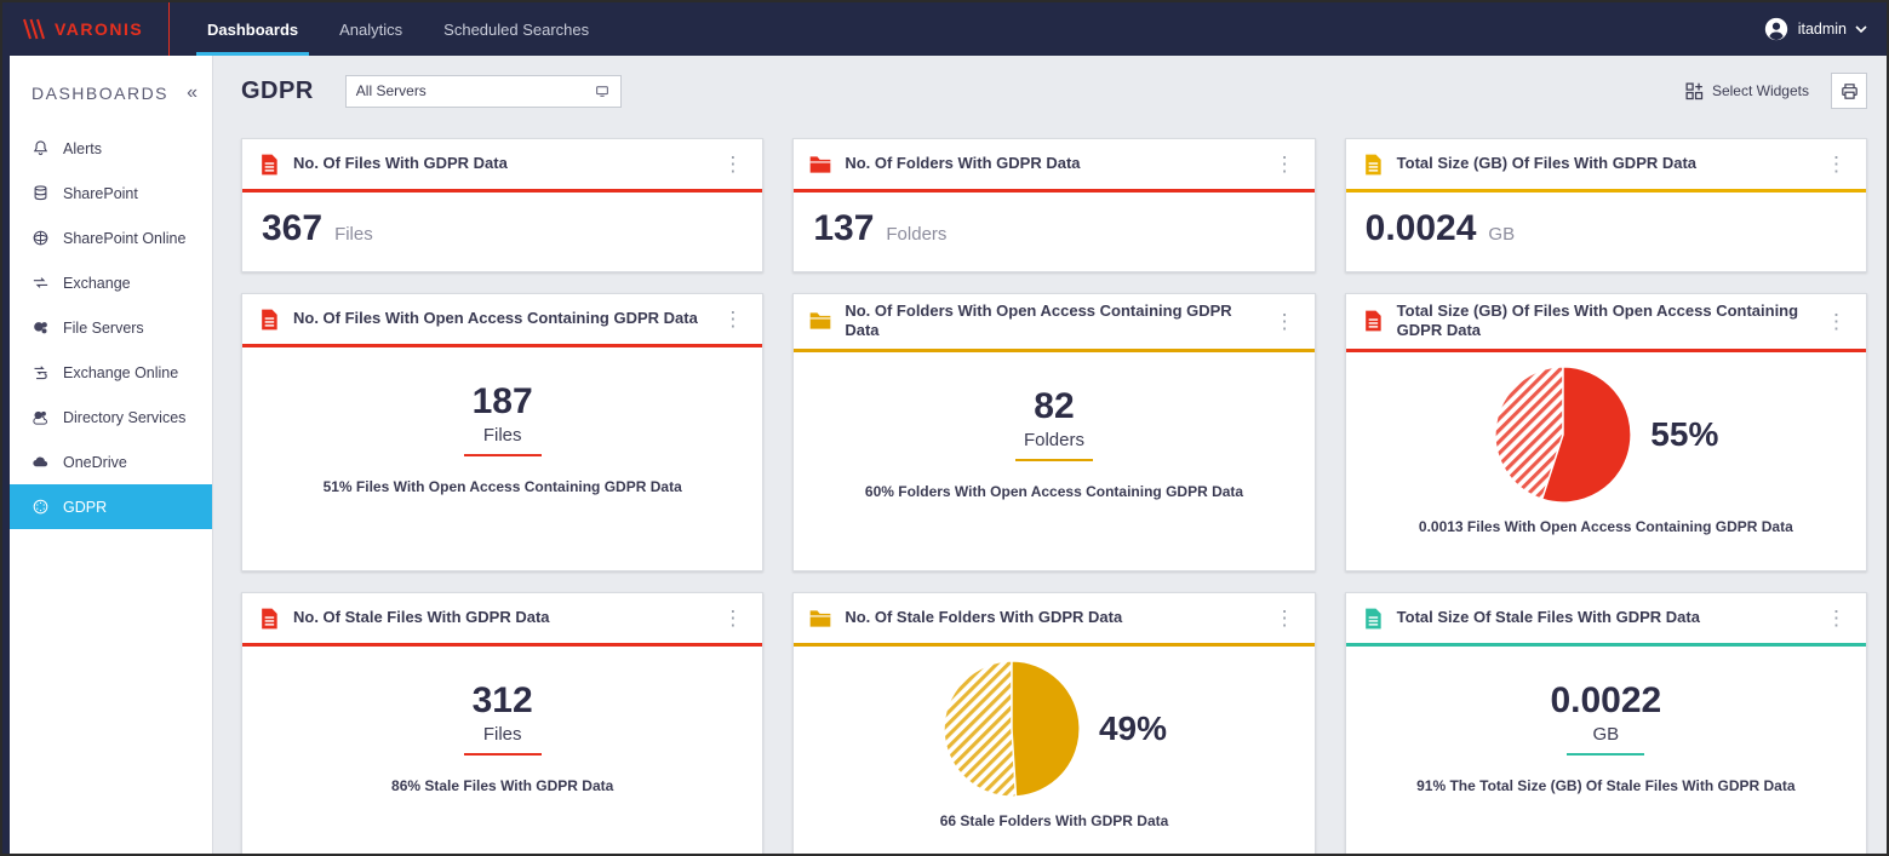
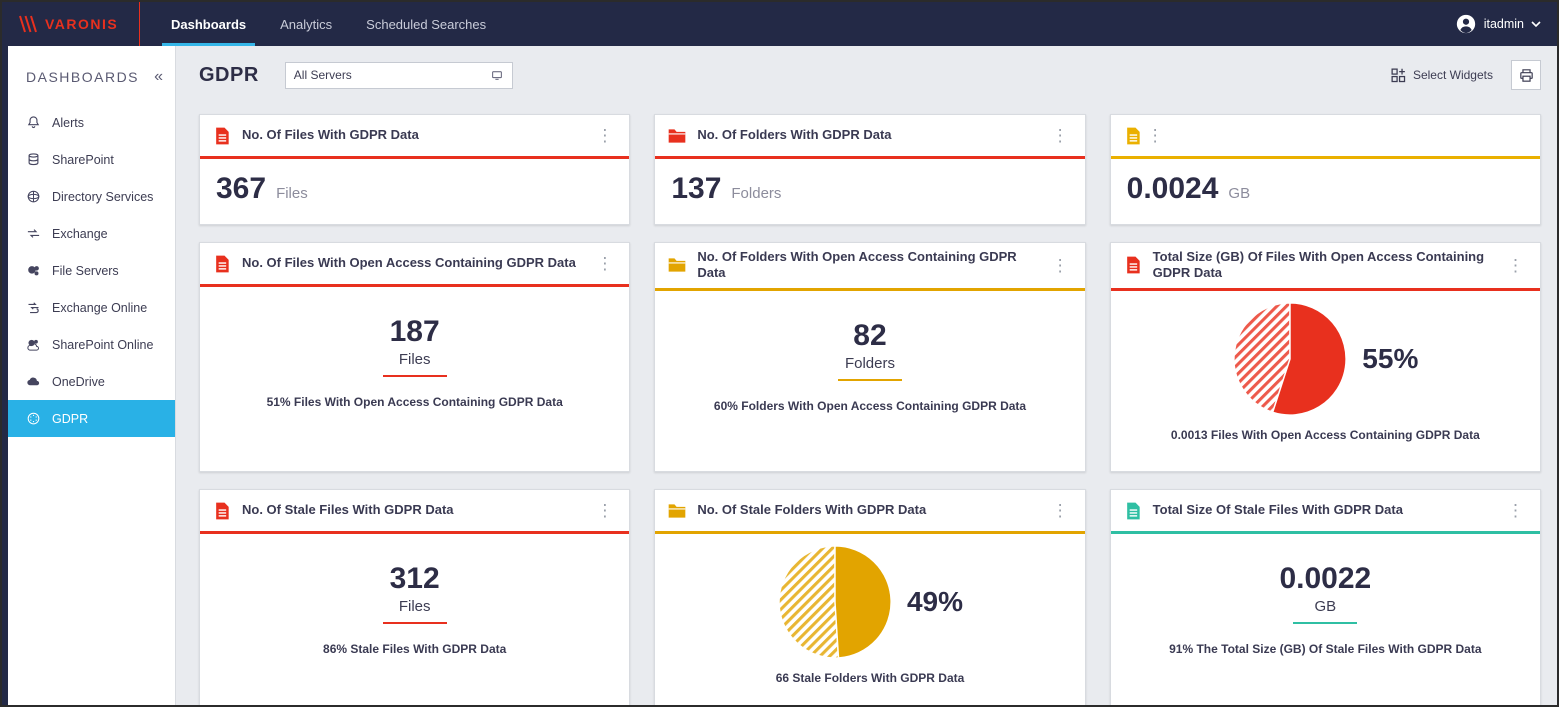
  VARONIS
  Dashboards
  Analytics
  Scheduled Searches
  itadmin
  DASHBOARDS
  «
  Alerts
  SharePoint
- SharePoint Online
+ Directory Services
  Exchange
  File Servers
  Exchange Online
- Directory Services
+ SharePoint Online
  OneDrive
  GDPR
  GDPR
  All Servers
  Select Widgets
  No. Of Files With GDPR Data
  ⋮
  367
  Files
  No. Of Folders With GDPR Data
  ⋮
  137
  Folders
- Total Size (GB) Of Files With GDPR Data
  ⋮
  0.0024
  GB
  No. Of Files With Open Access Containing GDPR Data
  ⋮
  187
  Files
  51% Files With Open Access Containing GDPR Data
  No. Of Folders With Open Access Containing GDPR Data
  ⋮
  82
  Folders
  60% Folders With Open Access Containing GDPR Data
  Total Size (GB) Of Files With Open Access Containing GDPR Data
  ⋮
  55%
  0.0013 Files With Open Access Containing GDPR Data
  No. Of Stale Files With GDPR Data
  ⋮
  312
  Files
  86% Stale Files With GDPR Data
  No. Of Stale Folders With GDPR Data
  ⋮
  49%
  66 Stale Folders With GDPR Data
  Total Size Of Stale Files With GDPR Data
  ⋮
  0.0022
  GB
  91% The Total Size (GB) Of Stale Files With GDPR Data
